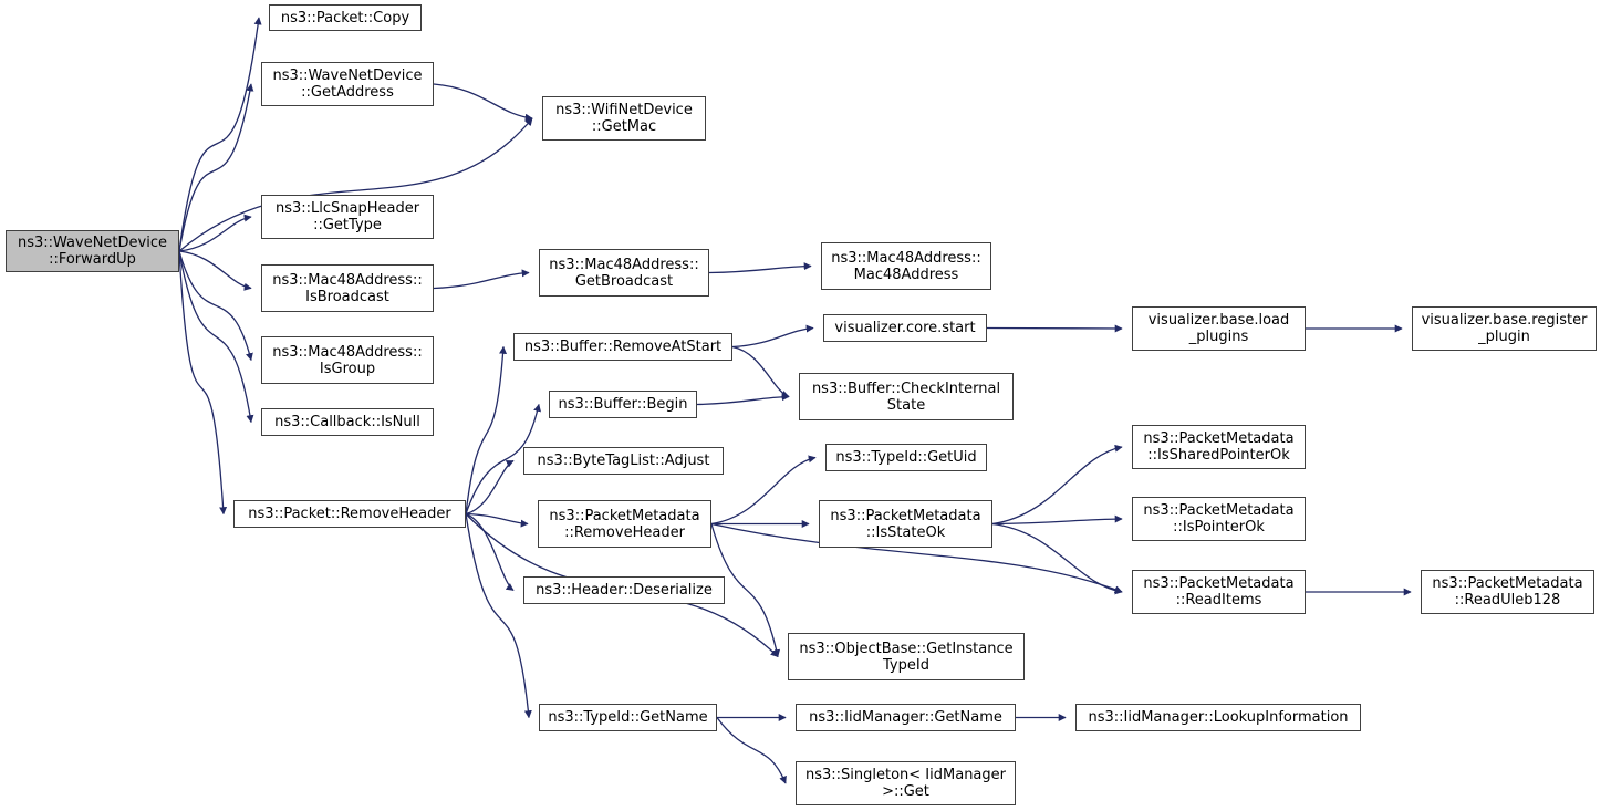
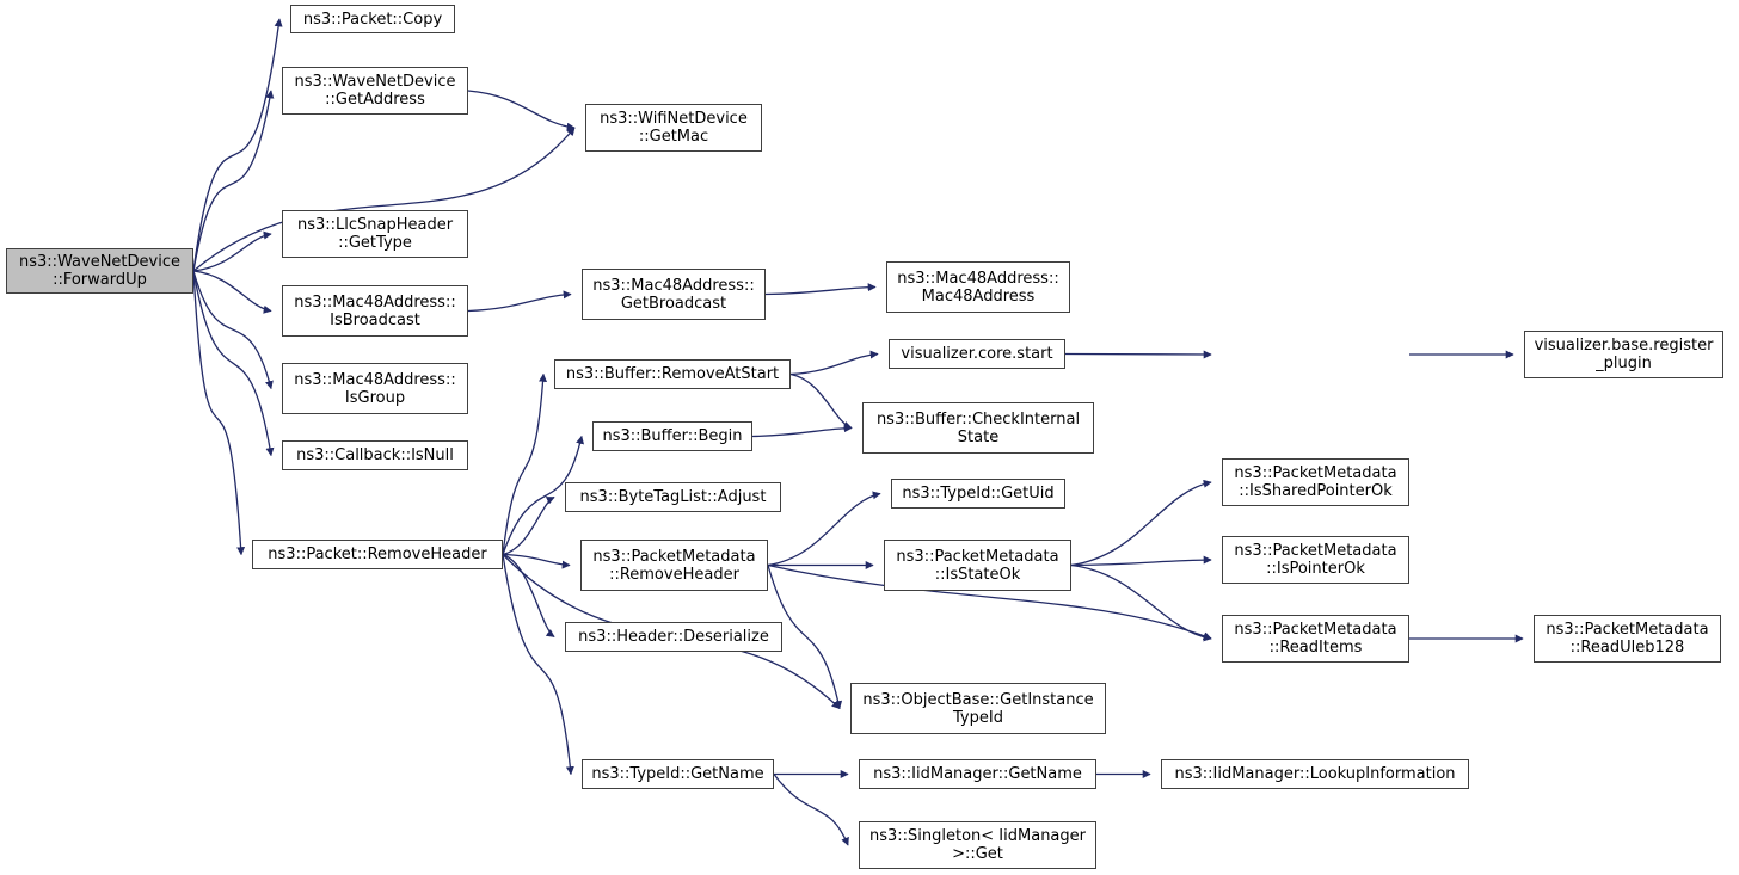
  ns3::WaveNetDevice
  ::ForwardUp
  ns3::Packet::Copy
  ns3::WaveNetDevice
  ::GetAddress
  ns3::WifiNetDevice
  ::GetMac
  ns3::LlcSnapHeader
  ::GetType
  ns3::Mac48Address::
  IsBroadcast
  ns3::Mac48Address::
  GetBroadcast
  ns3::Mac48Address::
  Mac48Address
  ns3::Mac48Address::
  IsGroup
  ns3::Callback::IsNull
  ns3::Packet::RemoveHeader
  ns3::Buffer::RemoveAtStart
  visualizer.core.start
- visualizer.base.load
- _plugins
  visualizer.base.register
  _plugin
  ns3::Buffer::CheckInternal
  State
  ns3::Buffer::Begin
  ns3::ByteTagList::Adjust
  ns3::TypeId::GetUid
  ns3::PacketMetadata
  ::RemoveHeader
  ns3::PacketMetadata
  ::IsStateOk
  ns3::PacketMetadata
  ::IsSharedPointerOk
  ns3::PacketMetadata
  ::IsPointerOk
  ns3::PacketMetadata
  ::ReadItems
  ns3::PacketMetadata
  ::ReadUleb128
  ns3::Header::Deserialize
  ns3::ObjectBase::GetInstance
  TypeId
  ns3::TypeId::GetName
  ns3::IidManager::GetName
  ns3::IidManager::LookupInformation
  ns3::Singleton< IidManager
  >::Get
